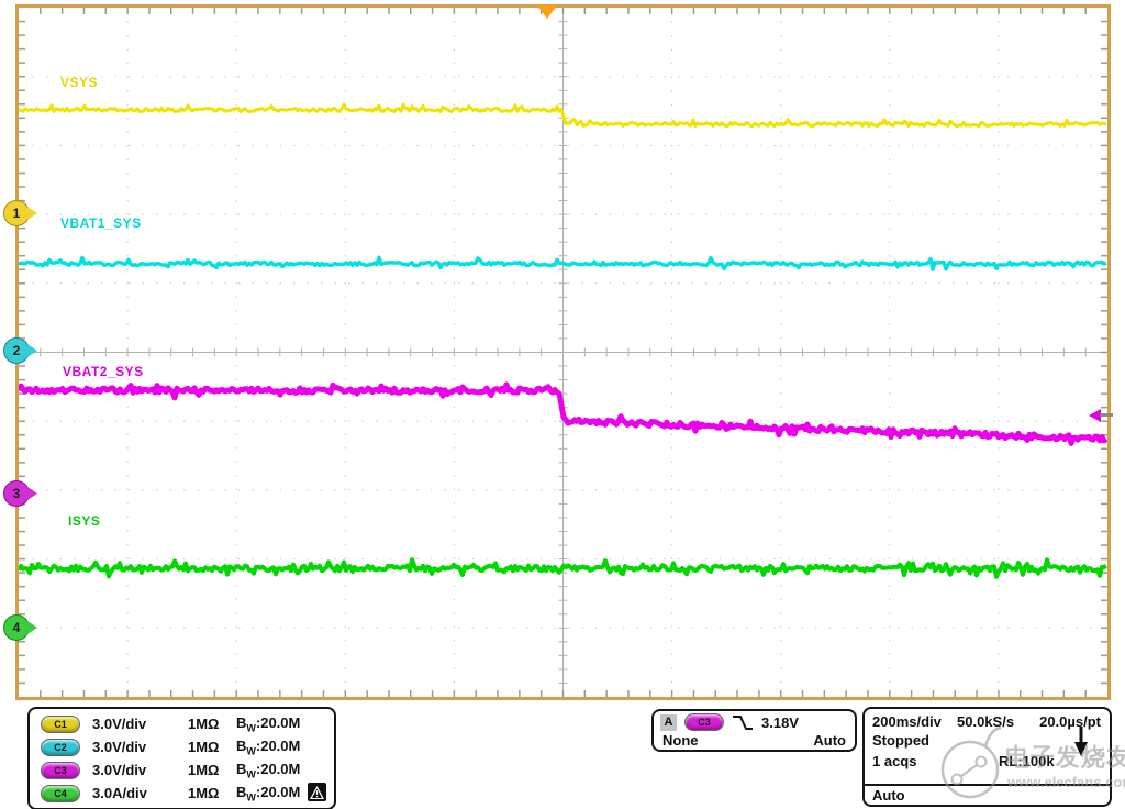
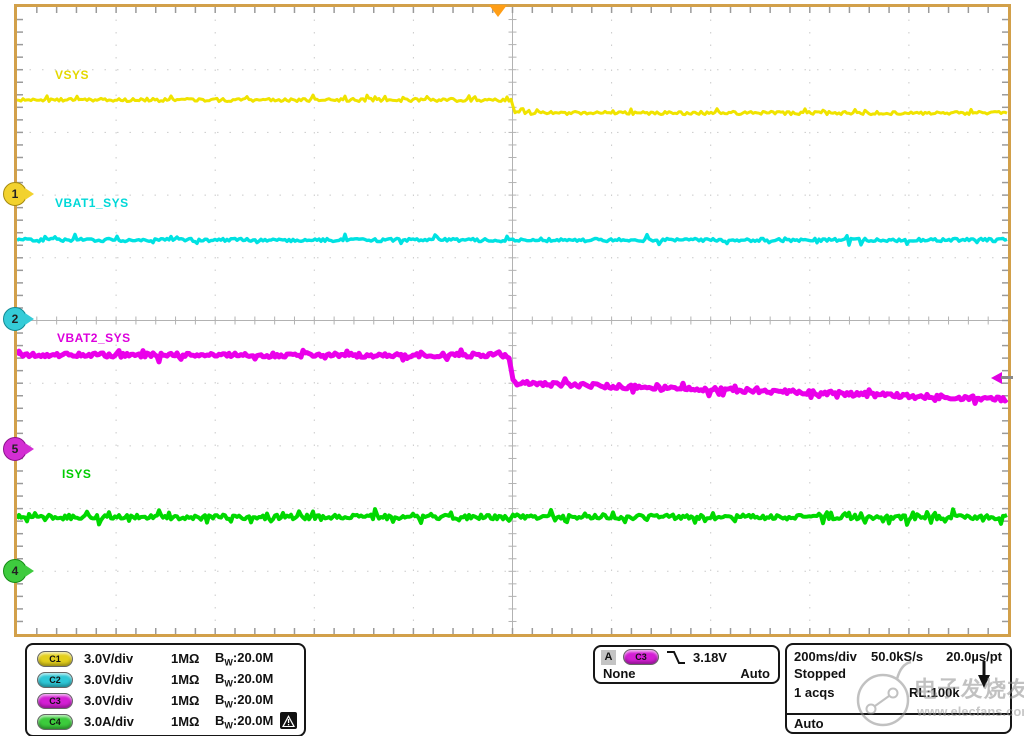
  1
  2
- 3
+ 5
  4
  VSYS
  VBAT1_SYS
  VBAT2_SYS
  ISYS
  C1
  3.0V/div
  1MΩ
  BW:20.0M
  C2
  3.0V/div
  1MΩ
  BW:20.0M
  C3
  3.0V/div
  1MΩ
  BW:20.0M
  C4
  3.0A/div
  1MΩ
  BW:20.0M
  A
  C3
  3.18V
  None
  Auto
  200ms/div
  50.0kS/s
  20.0µs/pt
  Stopped
  1 acqs
  RL:100k
  Auto
  电子发烧友
  www.elecfans.co
